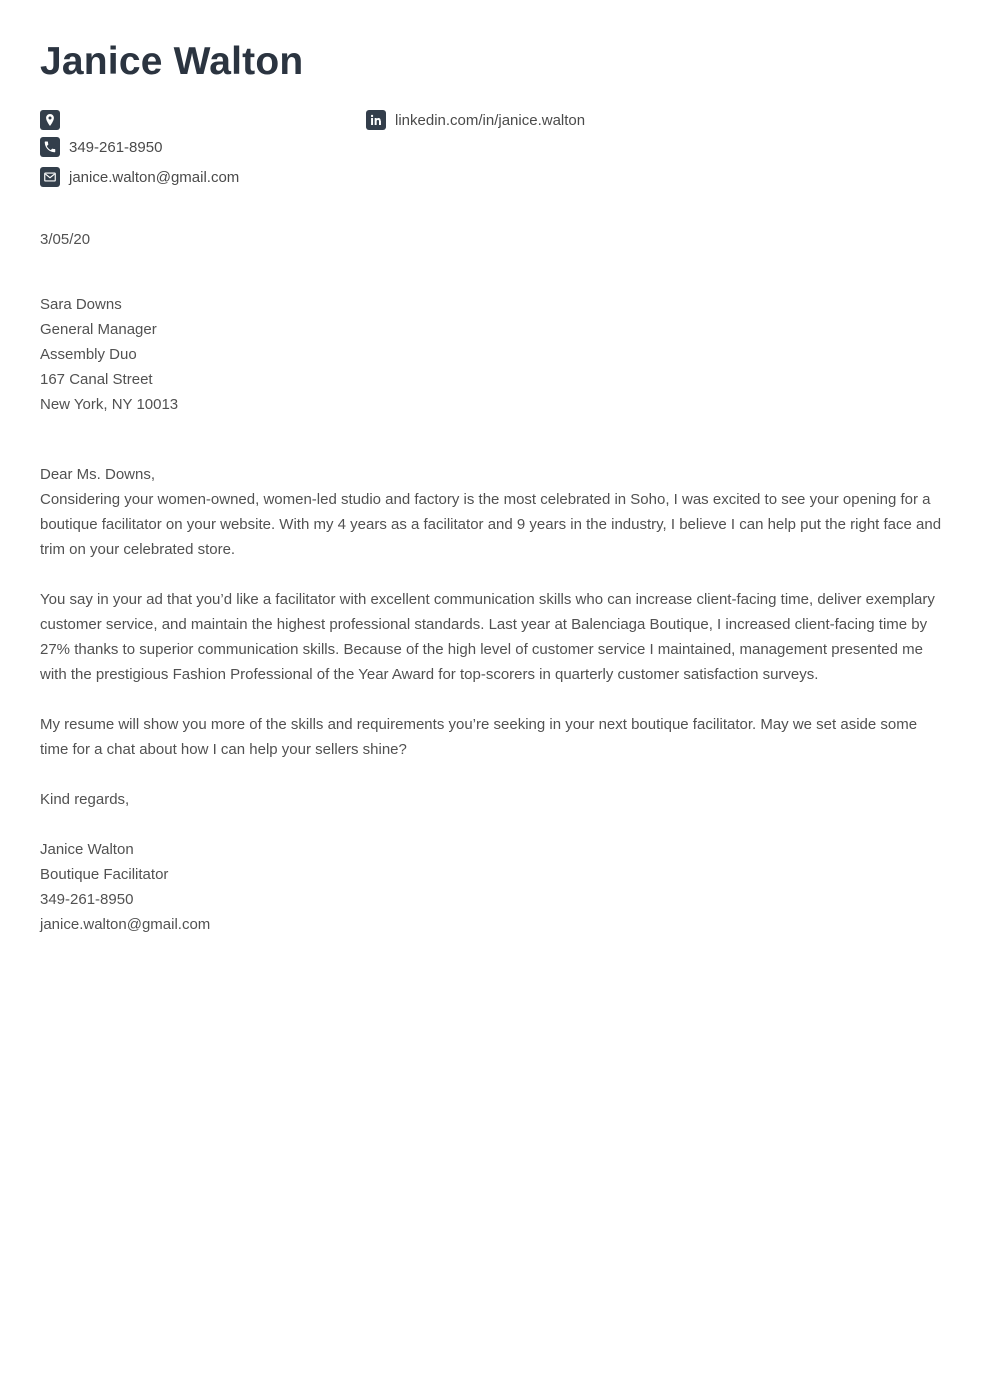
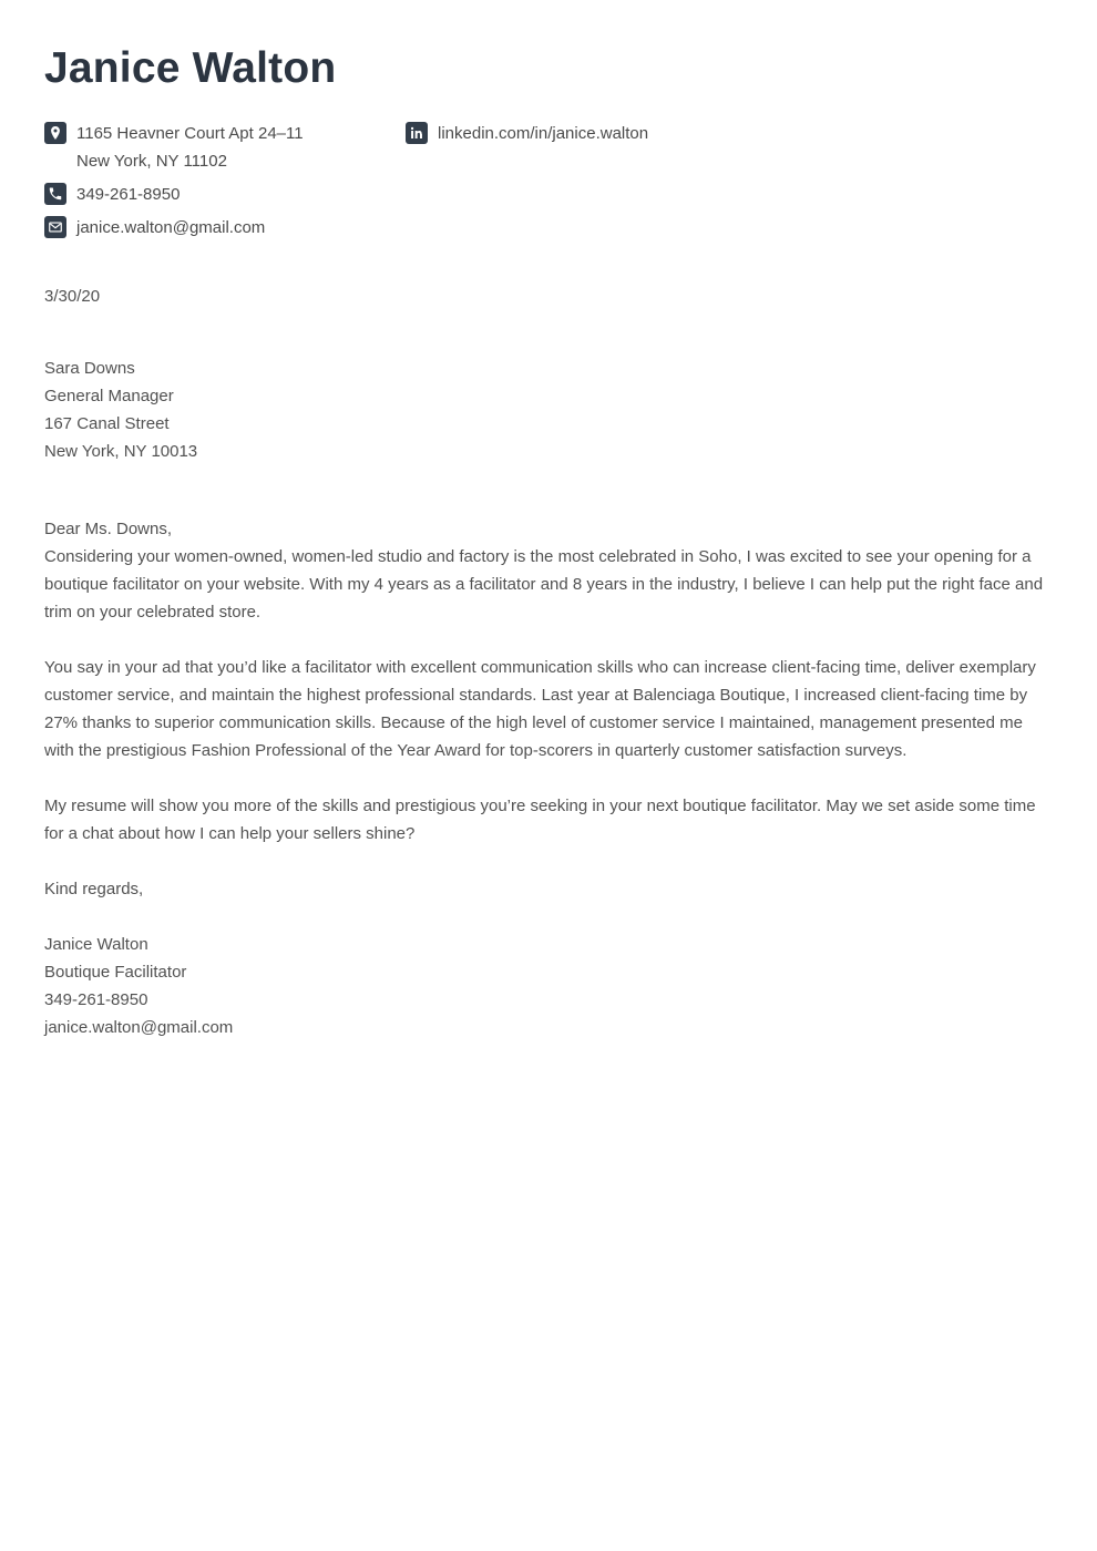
  Janice Walton
+ 1165 Heavner Court Apt 24–11
+ New York, NY 11102
  349-261-8950
  janice.walton@gmail.com
  linkedin.com/in/janice.walton
- 3/05/20
+ 3/30/20
  Sara Downs
  General Manager
- Assembly Duo
  167 Canal Street
  New York, NY 10013
  Dear Ms. Downs,
- Considering your women-owned, women-led studio and factory is the most celebrated in Soho, I was excited to see your opening for a boutique facilitator on your website. With my 4 years as a facilitator and 9 years in the industry, I believe I can help put the right face and trim on your celebrated store.
+ Considering your women-owned, women-led studio and factory is the most celebrated in Soho, I was excited to see your opening for a boutique facilitator on your website. With my 4 years as a facilitator and 8 years in the industry, I believe I can help put the right face and trim on your celebrated store.
  You say in your ad that you’d like a facilitator with excellent communication skills who can increase client-facing time, deliver exemplary customer service, and maintain the highest professional standards. Last year at Balenciaga Boutique, I increased client-facing time by 27% thanks to superior communication skills. Because of the high level of customer service I maintained, management presented me with the prestigious Fashion Professional of the Year Award for top-scorers in quarterly customer satisfaction surveys.
- My resume will show you more of the skills and requirements you’re seeking in your next boutique facilitator. May we set aside some time for a chat about how I can help your sellers shine?
+ My resume will show you more of the skills and prestigious you’re seeking in your next boutique facilitator. May we set aside some time for a chat about how I can help your sellers shine?
  Kind regards,
  Janice Walton
  Boutique Facilitator
  349-261-8950
  janice.walton@gmail.com
